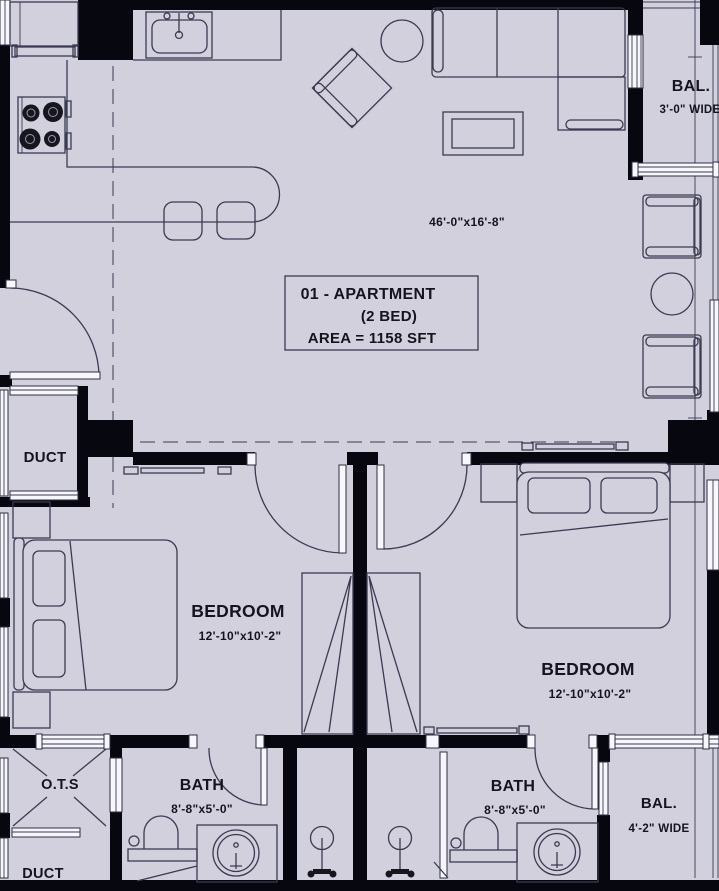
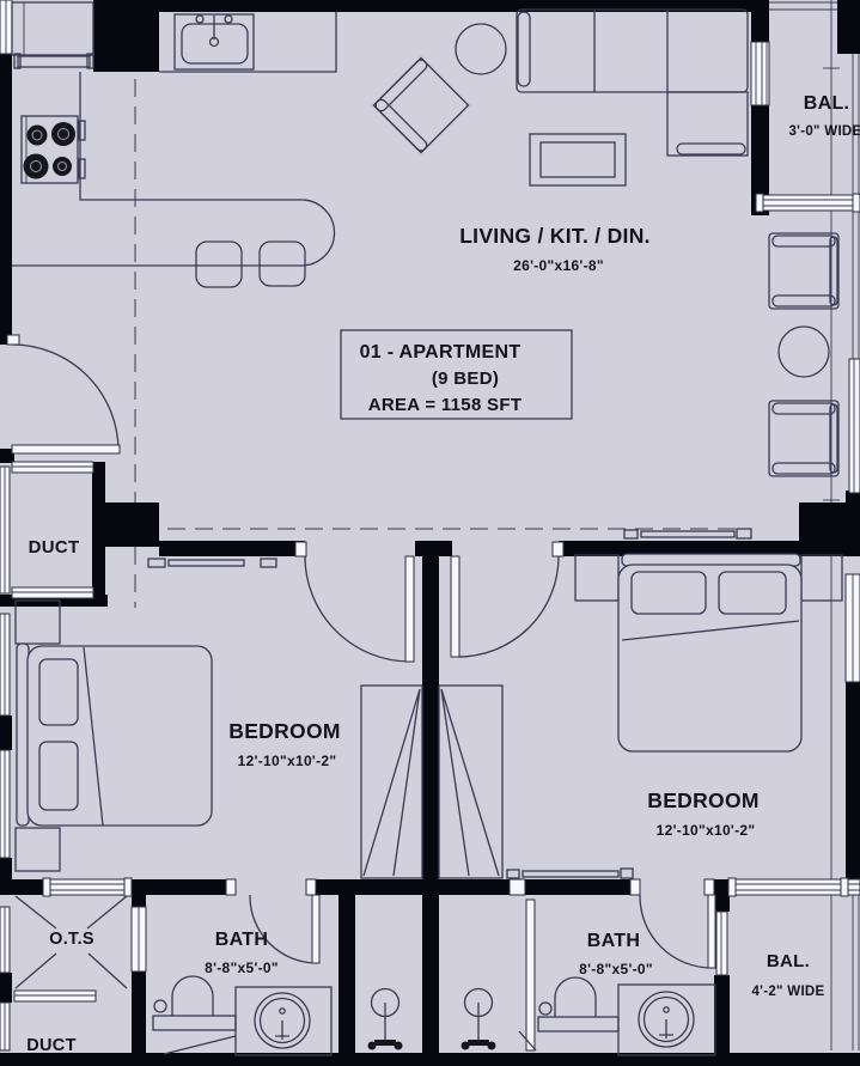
  01 - APARTMENT
- (2 BED)
+ (9 BED)
  AREA = 1158 SFT
+ LIVING / KIT. / DIN.
- 46'-0"x16'-8"
+ 26'-0"x16'-8"
  BAL.
  3'-0" WIDE
  DUCT
  BEDROOM
  12'-10"x10'-2"
  BEDROOM
  12'-10"x10'-2"
  O.T.S
  BATH
  8'-8"x5'-0"
  BATH
  8'-8"x5'-0"
  BAL.
  4'-2" WIDE
  DUCT
